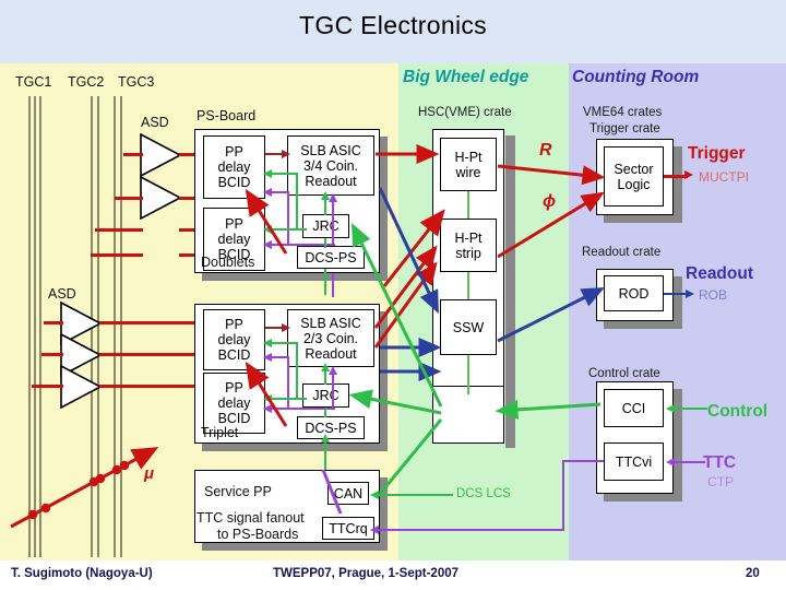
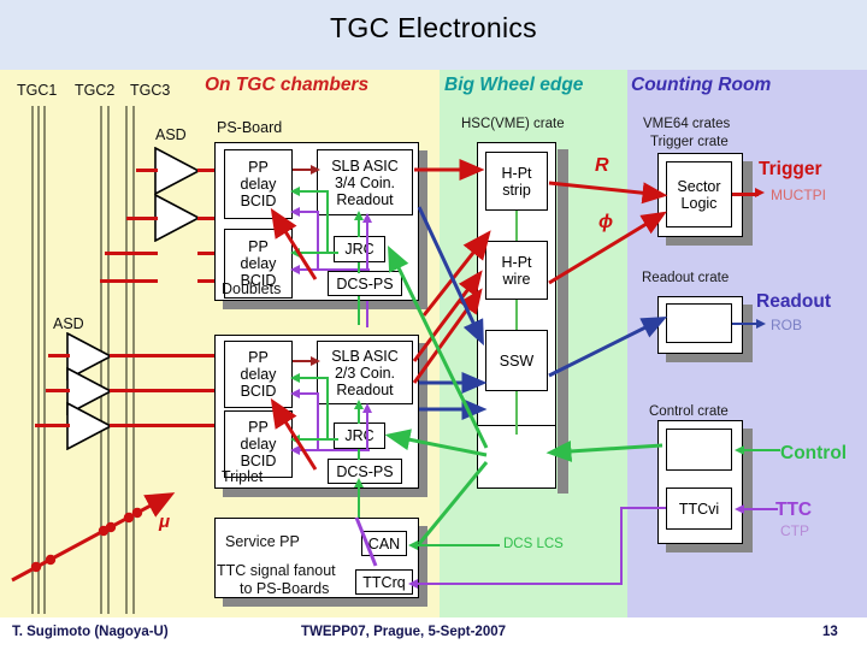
  TGC Electronics
+ On TGC chambers
  Big Wheel edge
  Counting Room
  TGC1
  TGC2
  TGC3
  ASD
  ASD
  PS-Board
  PP
  delay
  BCID
  PP
  delay
  BCID
  SLB ASIC
  3/4 Coin.
  Readout
  JRC
  DCS-PS
  Doublets
  PP
  delay
  BCID
  PP
  delay
  BCID
  SLB ASIC
  2/3 Coin.
  Readout
  JRC
  DCS-PS
  Triplet
  Service PP
  TTC signal fanout
  to PS-Boards
  CAN
  TTCrq
  HSC(VME) crate
  H-Pt
- wire
+ strip
  H-Pt
- strip
+ wire
  SSW
  DCS LCS
  VME64 crates
  Trigger crate
  Sector
  Logic
  Readout crate
- ROD
  Control crate
- CCI
  TTCvi
  Trigger
  MUCTPI
  Readout
  ROB
  Control
  TTC
  CTP
  R
  ϕ
  μ
  T. Sugimoto (Nagoya-U)
- TWEPP07, Prague, 1-Sept-2007
+ TWEPP07, Prague, 5-Sept-2007
- 20
+ 13
